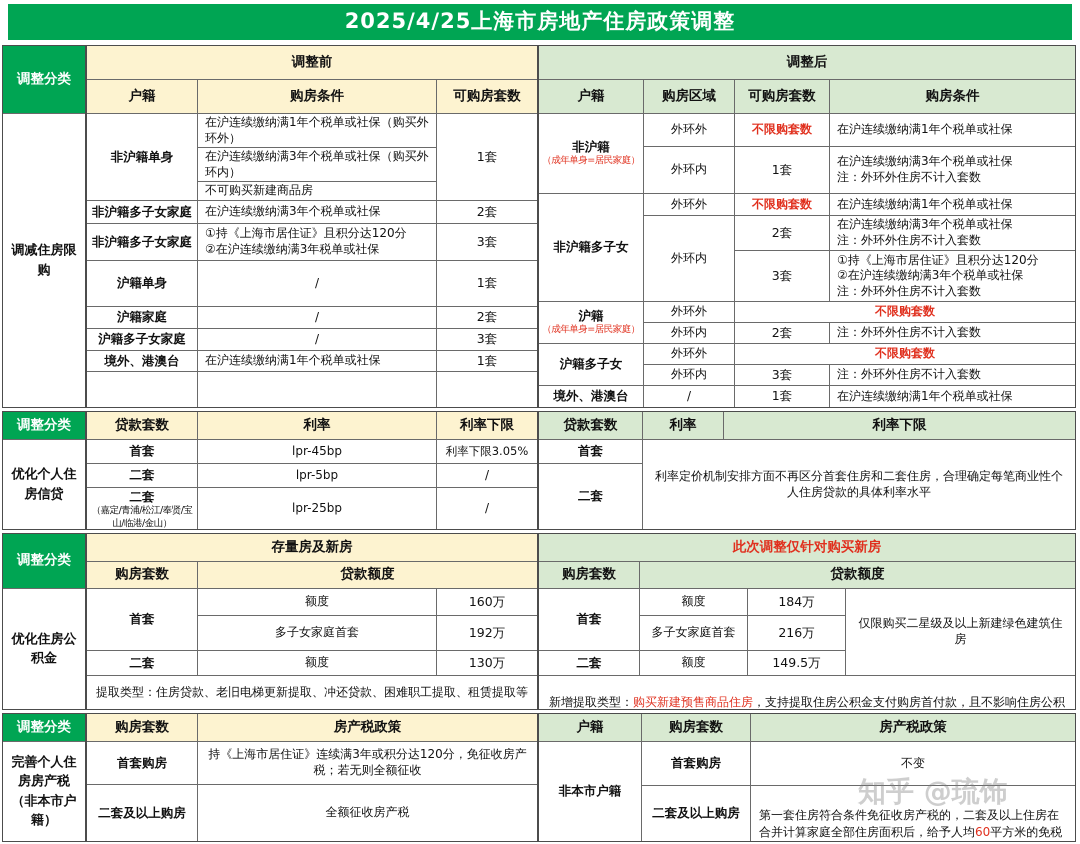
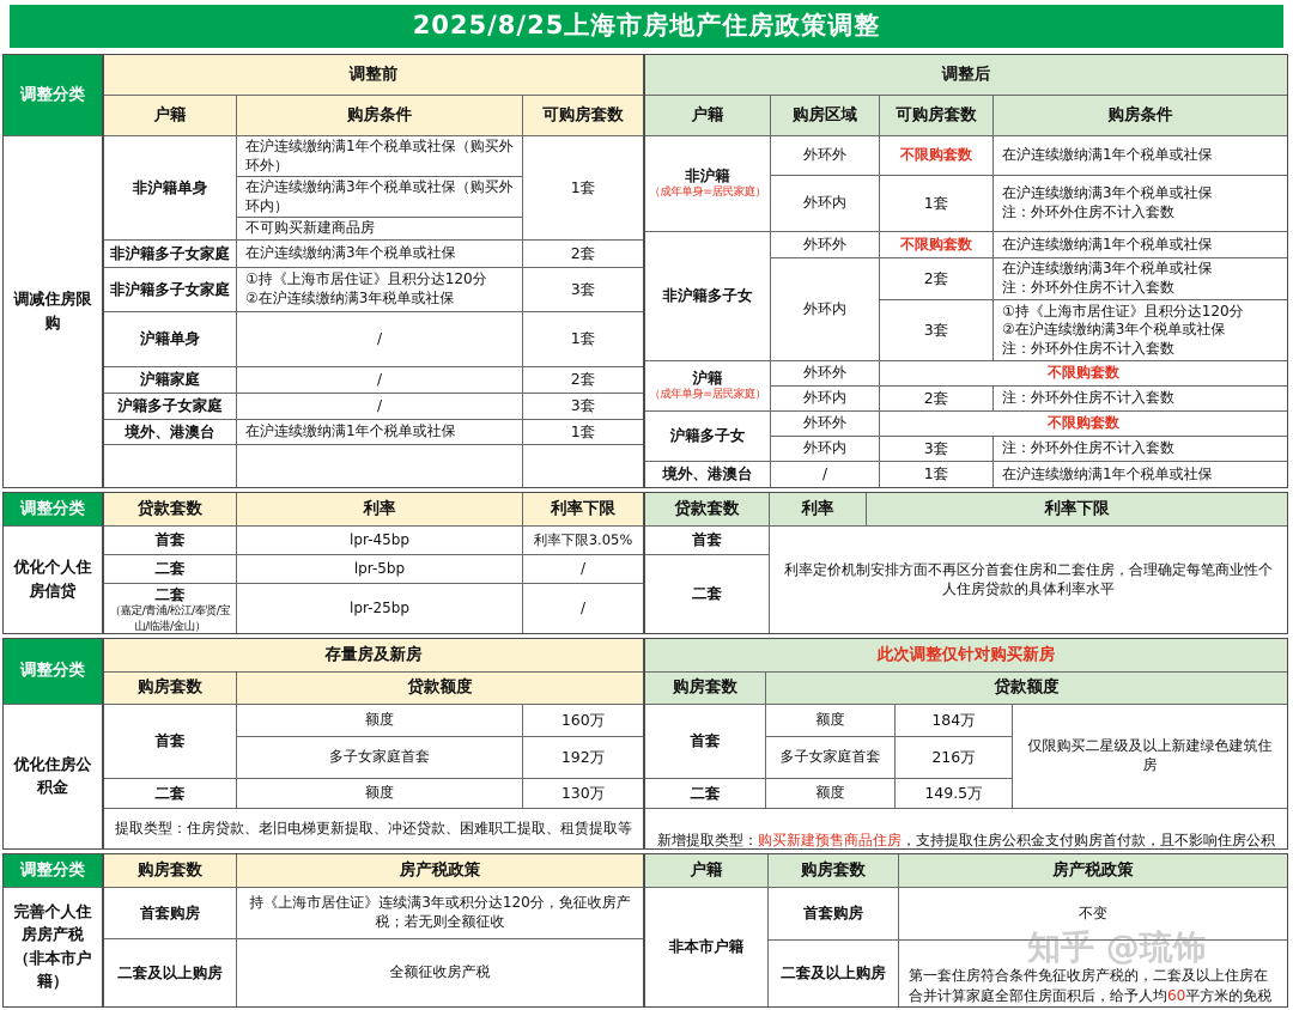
- 2025/4/25上海市房地产住房政策调整
+ 2025/8/25上海市房地产住房政策调整
  调整分类
  调减住房限购
  调整前
  户籍
  购房条件
  可购房套数
  非沪籍单身
  在沪连续缴纳满1年个税单或社保（购买外环外）
  在沪连续缴纳满3年个税单或社保（购买外环内）
  不可购买新建商品房
  1套
  非沪籍多子女家庭
  在沪连续缴纳满3年个税单或社保
  2套
  非沪籍多子女家庭
  ①持《上海市居住证》且积分达120分
  ②在沪连续缴纳满3年税单或社保
  3套
  沪籍单身
  /
  1套
  沪籍家庭
  /
  2套
  沪籍多子女家庭
  /
  3套
  境外、港澳台
  在沪连续缴纳满1年个税单或社保
  1套
  调整后
  户籍
  购房区域
  可购房套数
  购房条件
  非沪籍
  （成年单身=居民家庭）
  外环外
  不限购套数
  在沪连续缴纳满1年个税单或社保
  外环内
  1套
  在沪连续缴纳满3年个税单或社保
  注：外环外住房不计入套数
  非沪籍多子女
  外环外
  不限购套数
  在沪连续缴纳满1年个税单或社保
  外环内
  2套
  在沪连续缴纳满3年个税单或社保
  注：外环外住房不计入套数
  3套
  ①持《上海市居住证》且积分达120分
  ②在沪连续缴纳满3年个税单或社保
  注：外环外住房不计入套数
  沪籍
  （成年单身=居民家庭）
  外环外
  不限购套数
  外环内
  2套
  注：外环外住房不计入套数
  沪籍多子女
  外环外
  不限购套数
  外环内
  3套
  注：外环外住房不计入套数
  境外、港澳台
  /
  1套
  在沪连续缴纳满1年个税单或社保
  调整分类
  优化个人住房信贷
  贷款套数
  利率
  利率下限
  首套
  lpr-45bp
  利率下限3.05%
  二套
  lpr-5bp
  /
  二套
  （嘉定/青浦/松江/奉贤/宝山/临港/金山）
  lpr-25bp
  /
  贷款套数
  利率
  利率下限
  首套
  二套
  利率定价机制安排方面不再区分首套住房和二套住房，合理确定每笔商业性个人住房贷款的具体利率水平
  调整分类
  优化住房公积金
  存量房及新房
  购房套数
  贷款额度
  首套
  额度
  160万
  多子女家庭首套
  192万
  二套
  额度
  130万
  提取类型：住房贷款、老旧电梯更新提取、冲还贷款、困难职工提取、租赁提取等
  此次调整仅针对购买新房
  购房套数
  贷款额度
  首套
  额度
  184万
  仅限购买二星级及以上新建绿色建筑住房
  多子女家庭首套
  216万
  二套
  额度
  149.5万
  新增提取类型：购买新建预售商品住房，支持提取住房公积金支付购房首付款，且不影响住房公积
  调整分类
  完善个人住房房产税（非本市户籍）
  购房套数
  房产税政策
  首套购房
  持《上海市居住证》连续满3年或积分达120分，免征收房产税；若无则全额征收
  二套及以上购房
  全额征收房产税
  户籍
  购房套数
  房产税政策
  非本市户籍
  首套购房
  不变
  二套及以上购房
  知乎 @琉饰
